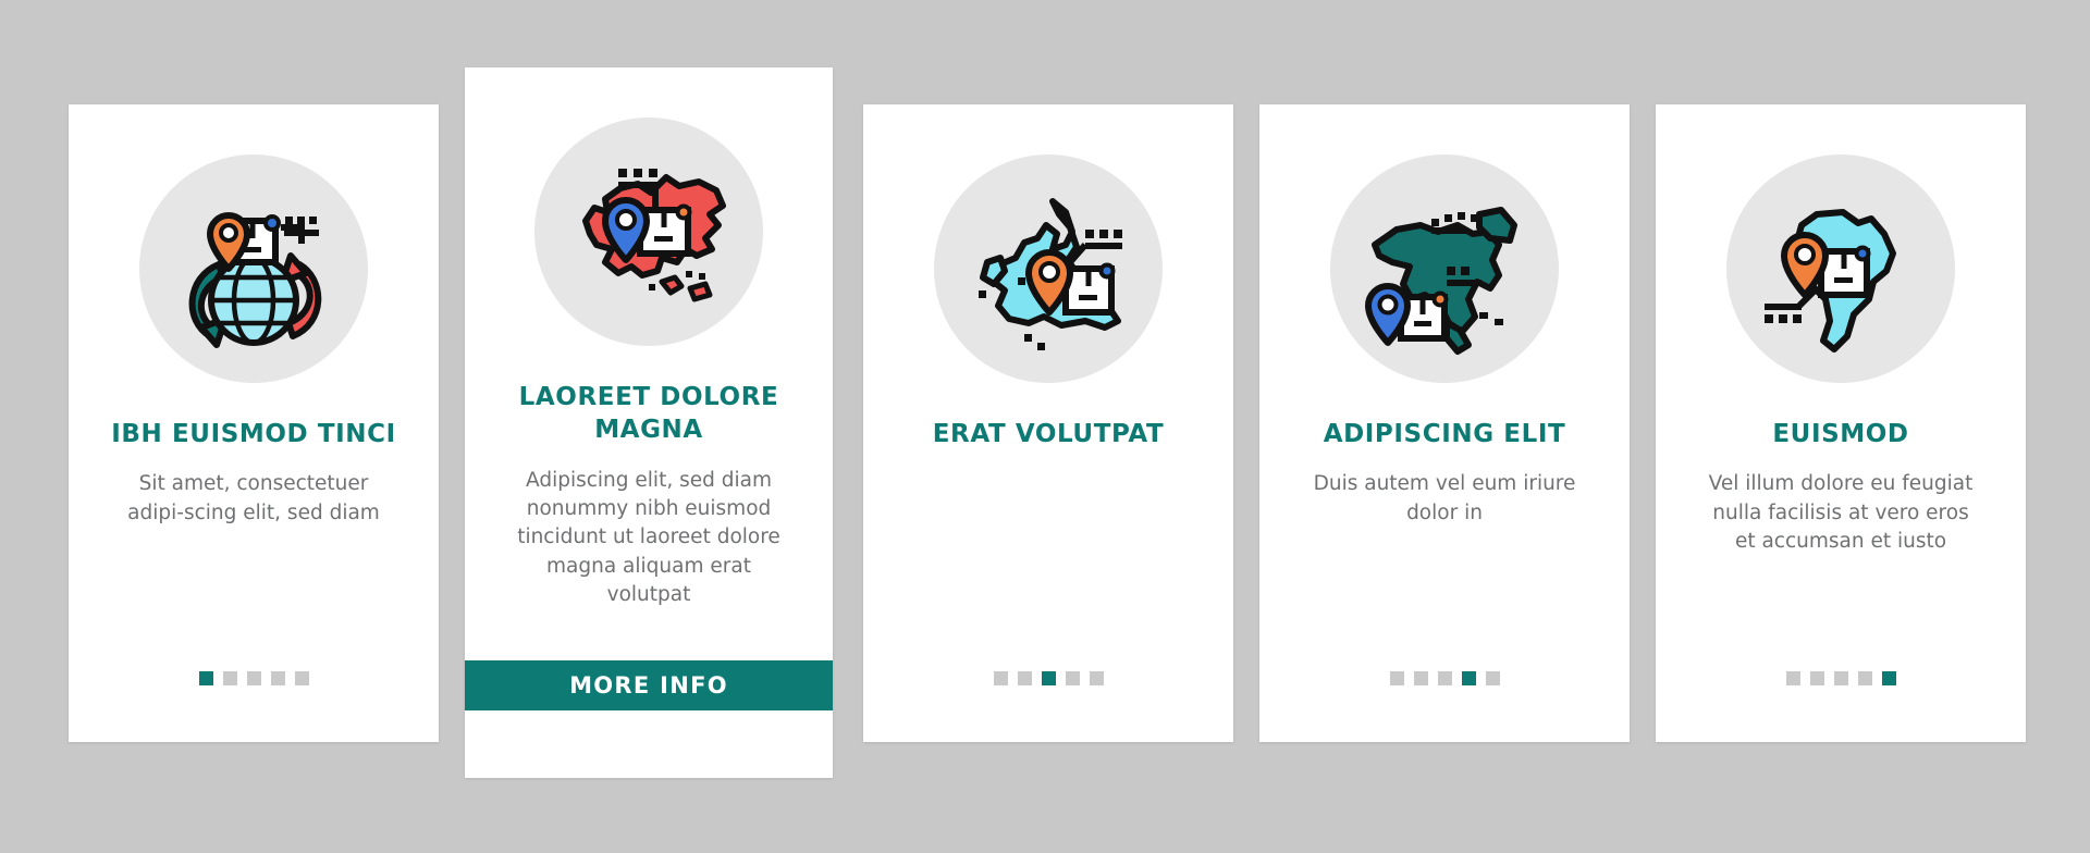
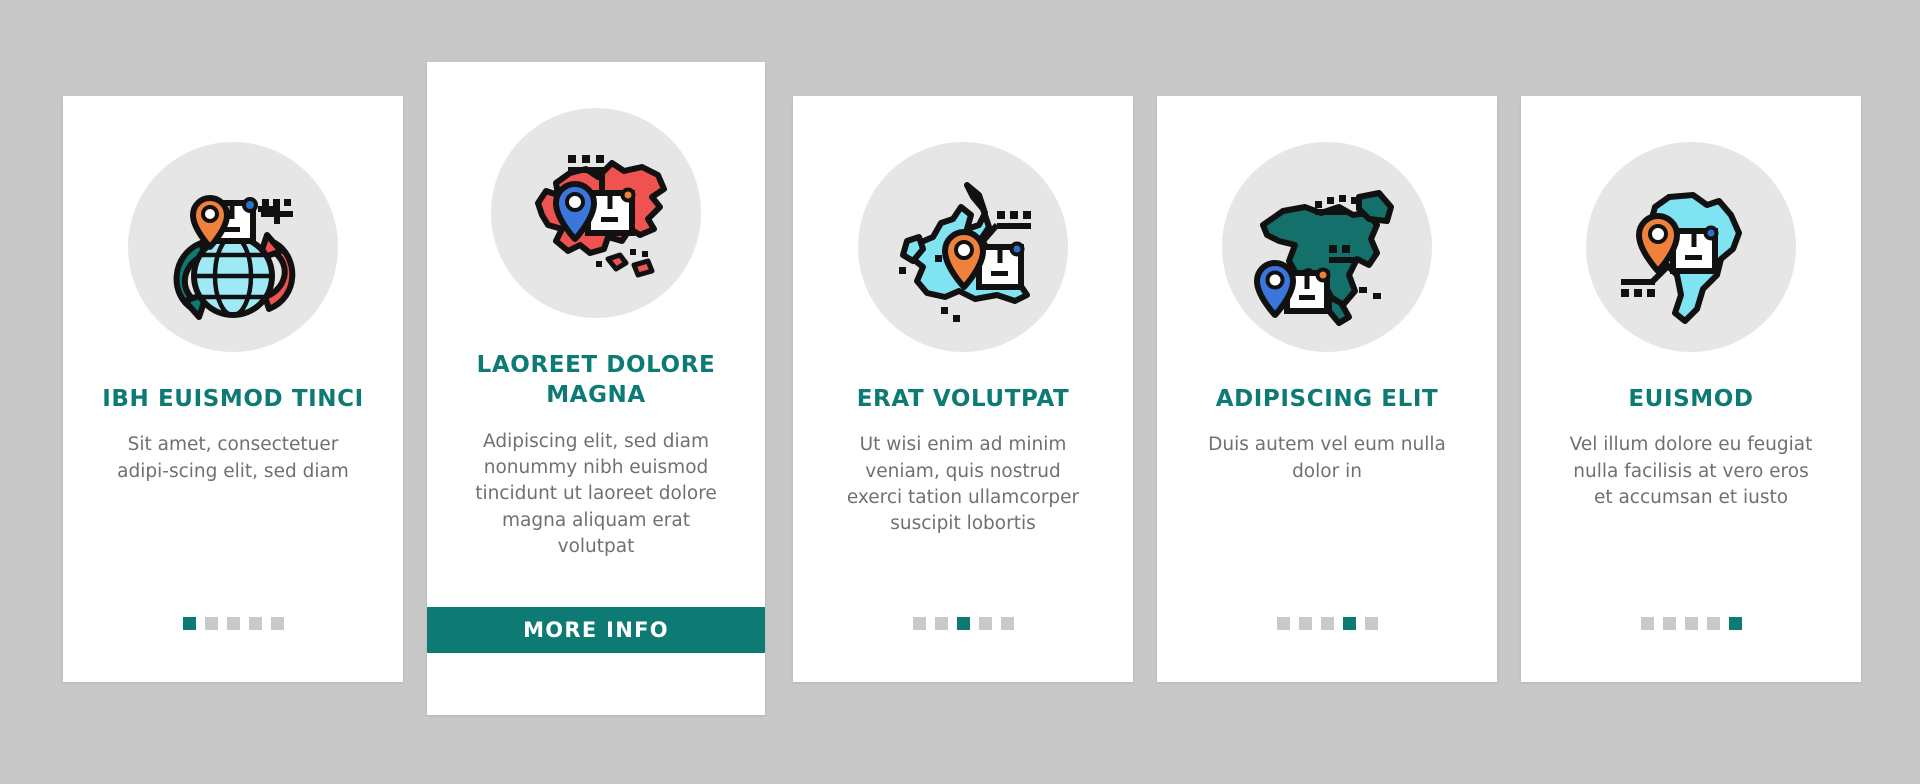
  IBH EUISMOD TINCI
  Sit amet, consectetuer adipi-scing elit, sed diam
  LAOREET DOLORE MAGNA
  Adipiscing elit, sed diam nonummy nibh euismod tincidunt ut laoreet dolore magna aliquam erat volutpat
  MORE INFO
  ERAT VOLUTPAT
+ Ut wisi enim ad minim veniam, quis nostrud exerci tation ullamcorper suscipit lobortis
  ADIPISCING ELIT
- Duis autem vel eum iriure dolor in
+ Duis autem vel eum nulla dolor in
  EUISMOD
  Vel illum dolore eu feugiat nulla facilisis at vero eros et accumsan et iusto
